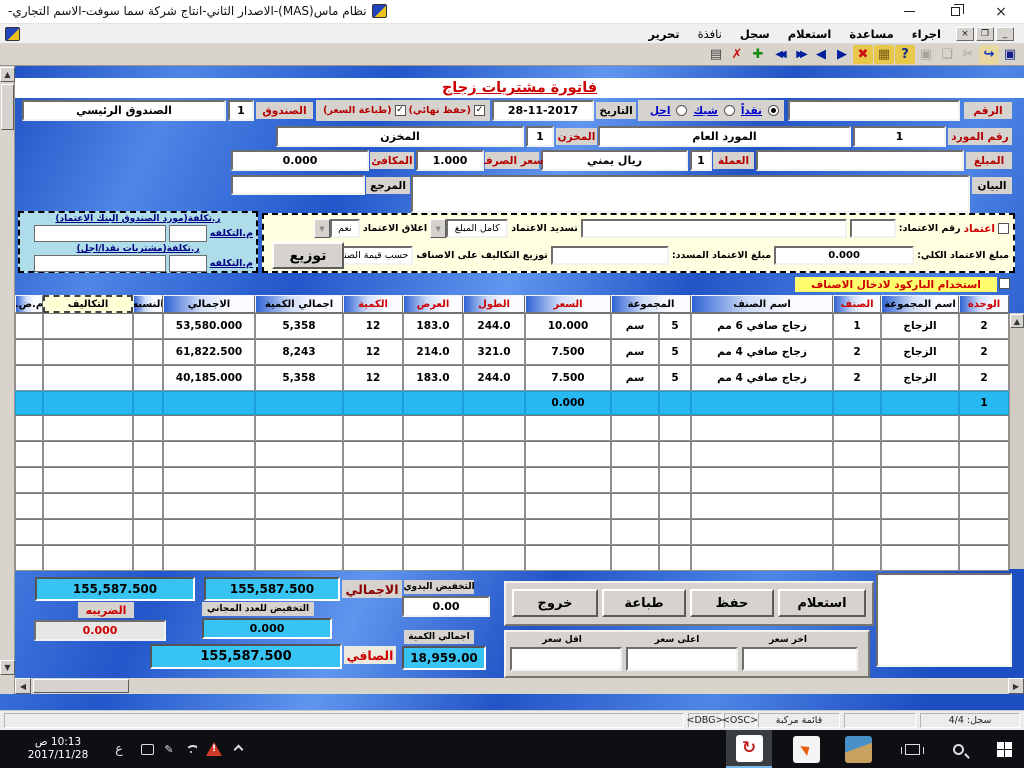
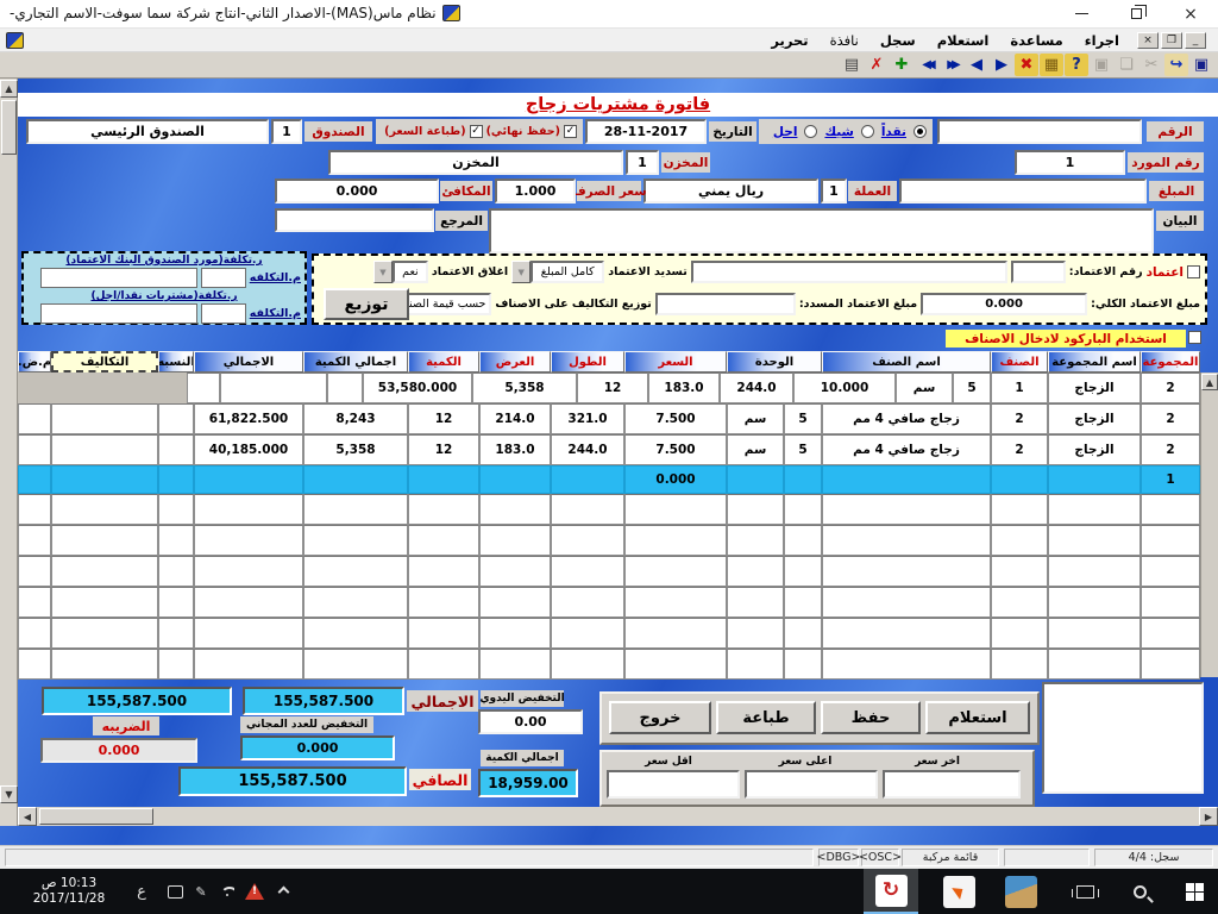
  نظام ماس(MAS)-الاصدار الثاني-انتاج شركة سما سوفت-الاسم التجاري-
  ×
  اجراء
  مساعدة
  استعلام
  سجل
  نافذة
  تحرير
  ×
  ❐
  _
  ▤
  ✗
  ✚
  ◀◀
  ▶▶
  ◀
  ▶
  ✖
  ▦
  ?
  ▣
  ❏
  ✂
  ↪
  ▣
  ▲
  ▼
  فاتورة مشتريات زجاج
  الرقم
  نقداً
  شيك
  اجل
  التاريخ
  28-11-2017
  ✓
  (حفظ نهائي)
  ✓
  (طباعة السعر)
  الصندوق
  1
  الصندوق الرئيسي
  رقم المورد
  1
- المورد العام
  المخزن
  1
  المخزن
  المبلغ
  العملة
  1
  ريال يمني
  سعر الصرف
  1.000
  المكافئ
  0.000
  البيان
  المرجع
  اعتماد
  رقم الاعتماد:
  تسديد الاعتماد
  كامل المبلغ
  ▼
  اغلاق الاعتماد
  نعم
  ▼
  مبلغ الاعتماد الكلي:
  0.000
  مبلغ الاعتماد المسدد:
  توزيع التكاليف على الاصناف
  حسب قيمة الصن
  توزيع
  ر.تكلفة(مورد الصندوق البنك الاعتماد)
  م.التكلفه
  ر.تكلفة(مشتريات نقدا/اجل)
  م.التكلفه
  استخدام الباركود لادخال الاصناف
- الوحدة
+ المجموعة
  اسم المجموعة
  الصنف
  اسم الصنف
- المجموعة
+ الوحدة
  السعر
  الطول
  العرض
  الكمية
  اجمالي الكمية
  الاجمالي
  النسبه
  التكاليف
  م.ض.
  2
  الزجاج
  1
- زجاج صافي 6 مم
  5
  سم
  10.000
  244.0
  183.0
  12
  5,358
  53,580.000
  2
  الزجاج
  2
  زجاج صافي 4 مم
  5
  سم
  7.500
  321.0
  214.0
  12
  8,243
  61,822.500
  2
  الزجاج
  2
  زجاج صافي 4 مم
  5
  سم
  7.500
  244.0
  183.0
  12
  5,358
  40,185.000
  1
  0.000
  ▲
  155,587.500
  155,587.500
  الاجمالي
  التخفيض اليدوي
  0.00
  الضريبه
  0.000
  التخفيض للعدد المجاني
  0.000
  155,587.500
  الصافي
  اجمالي الكمية
  18,959.00
  خروج
  طباعة
  حفظ
  استعلام
  اخر سعر
  اعلى سعر
  اقل سعر
  ◀
  ▶
  سجل: 4/4
  قائمة مركبة
  <OSC>
  <DBG>
  ↻
  10:13 ص
  2017/11/28
  ع
  ✎
